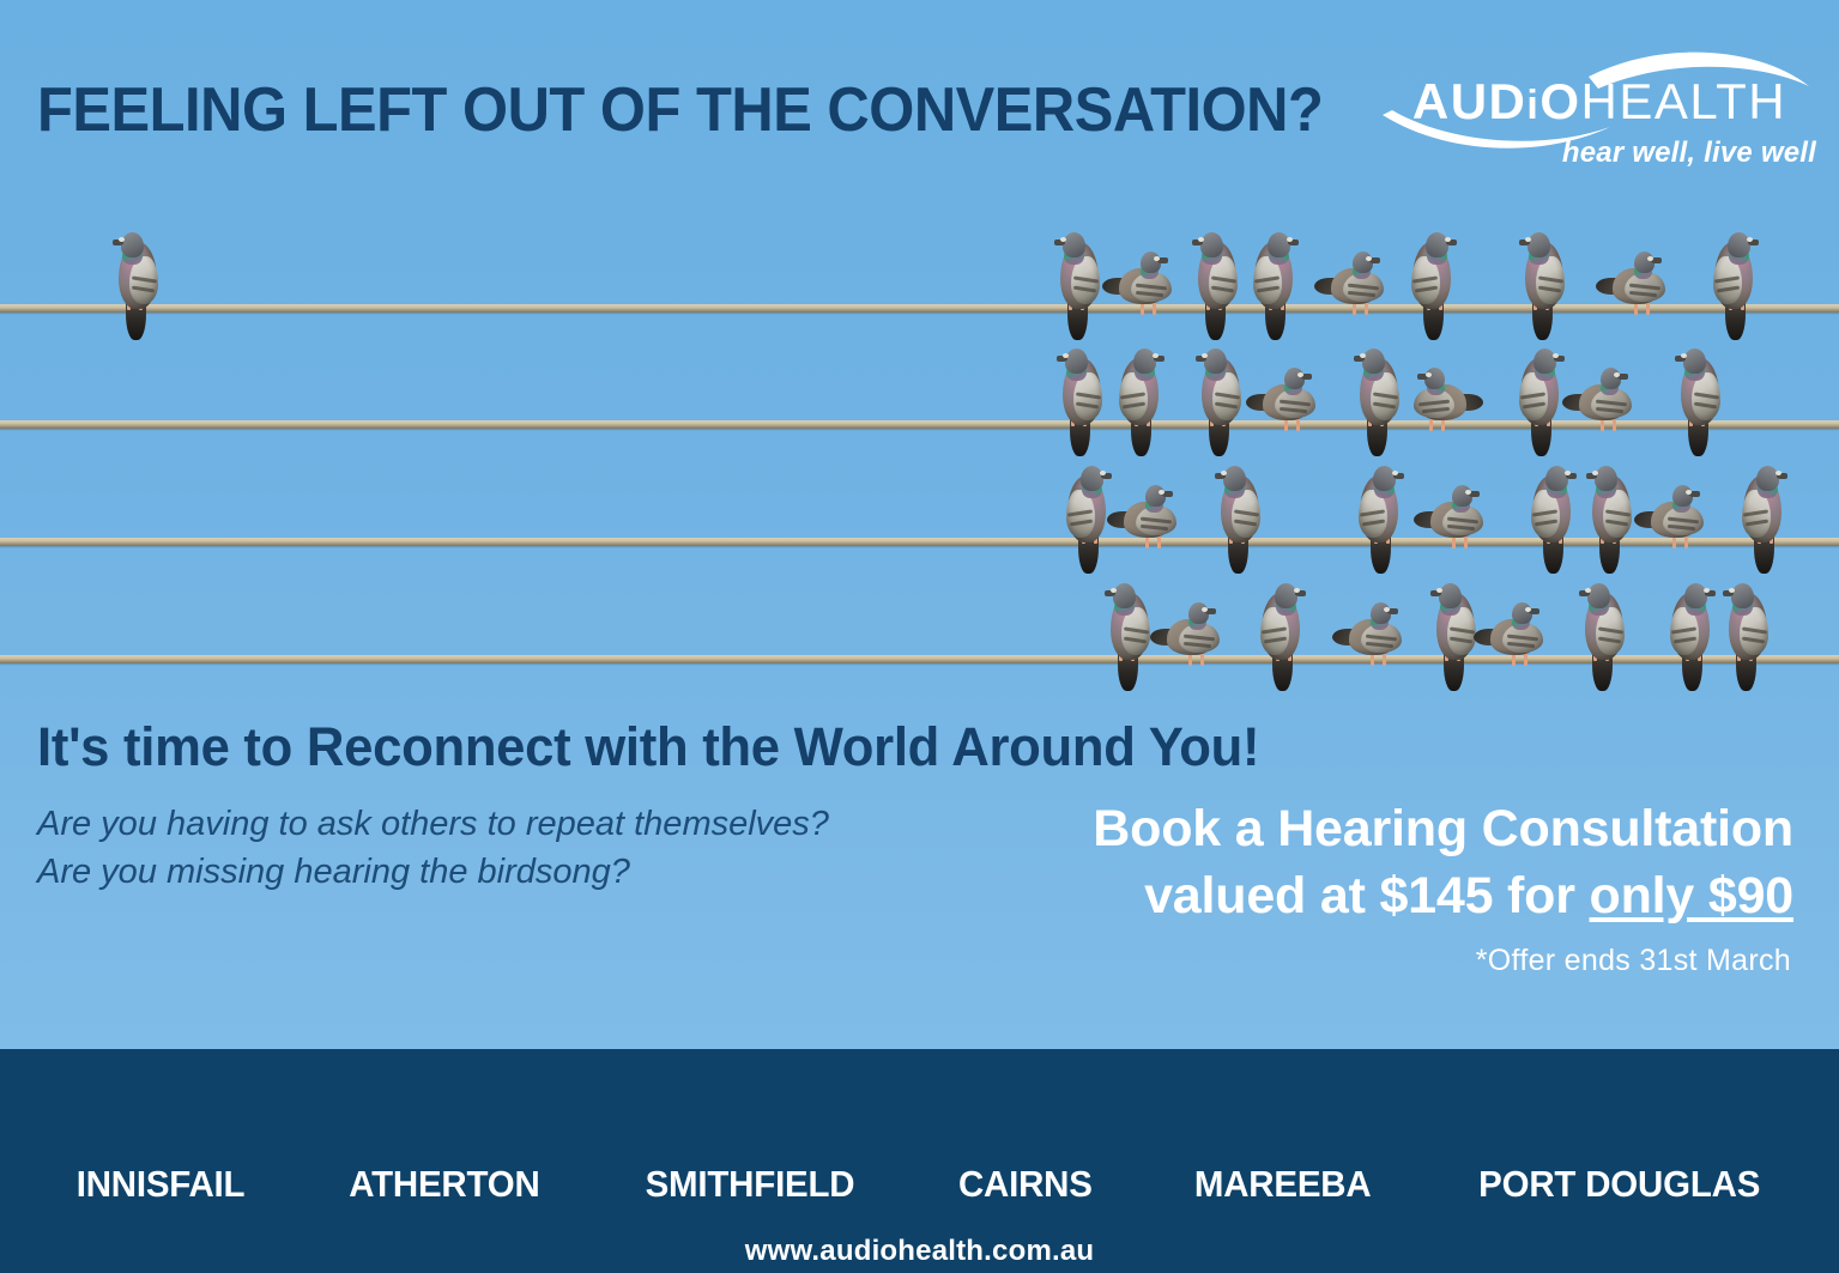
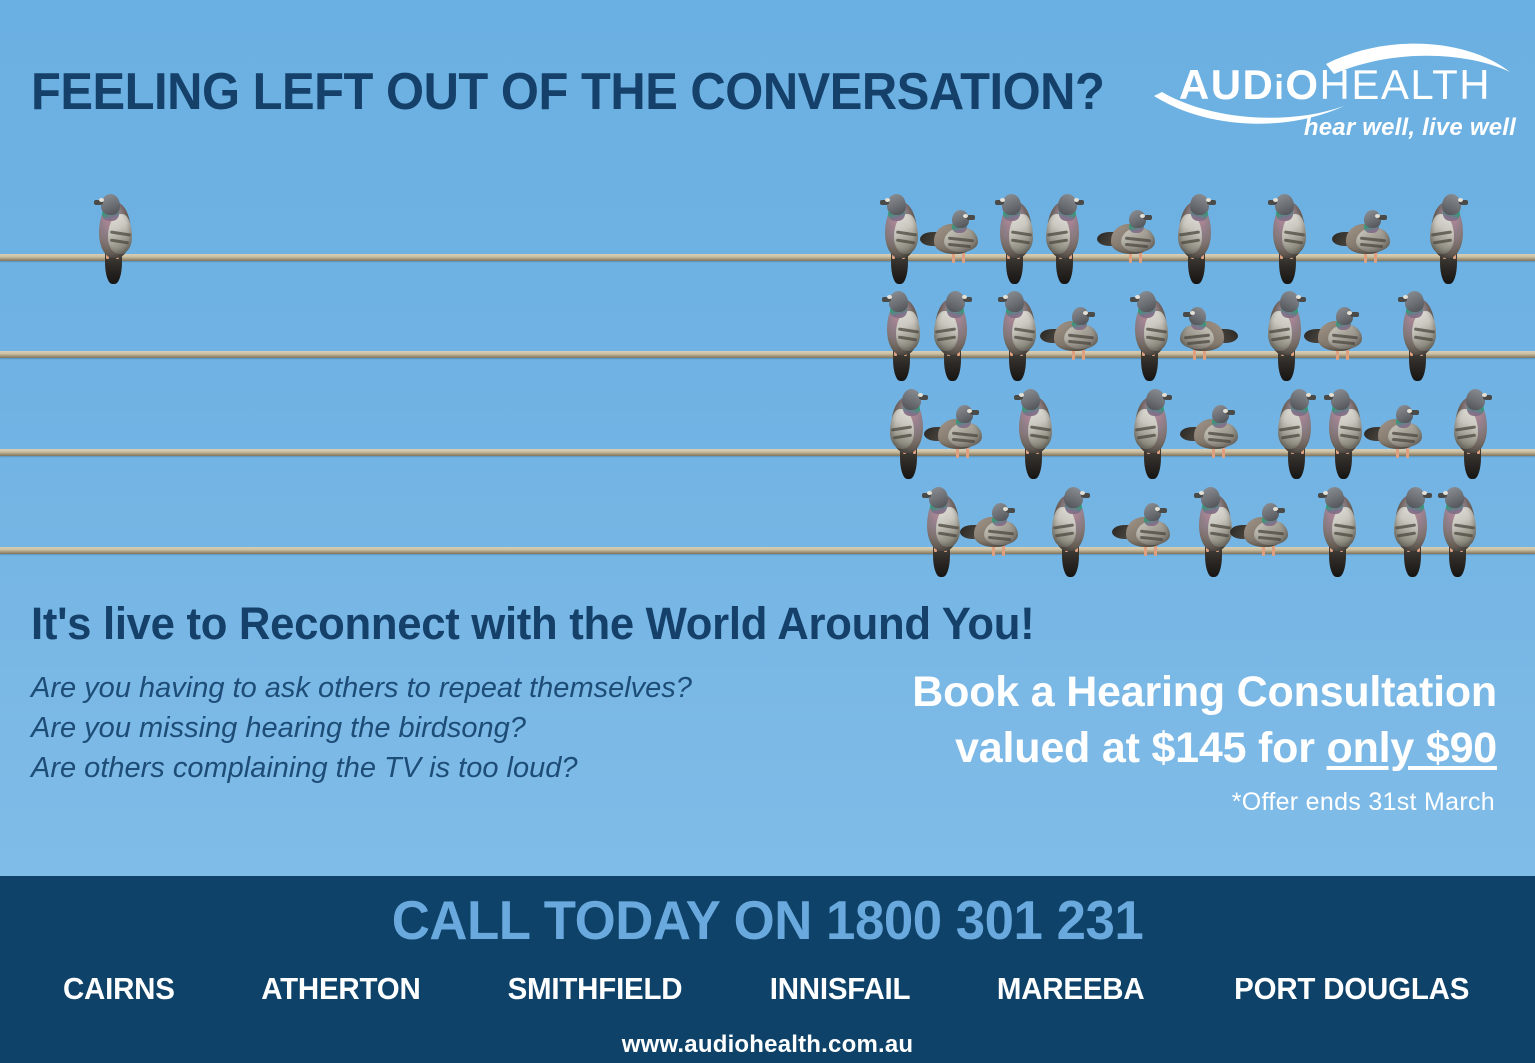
  FEELING LEFT OUT OF THE CONVERSATION?
  AUDiOHEALTH
  hear well, live well
- It's time to Reconnect with the World Around You!
+ It's live to Reconnect with the World Around You!
  Are you having to ask others to repeat themselves?
  Are you missing hearing the birdsong?
+ Are others complaining the TV is too loud?
  Book a Hearing Consultation
  valued at $145 for only $90
  *Offer ends 31st March
+ CALL TODAY ON 1800 301 231
- INNISFAIL
+ CAIRNS
  ATHERTON
  SMITHFIELD
- CAIRNS
+ INNISFAIL
  MAREEBA
  PORT DOUGLAS
  www.audiohealth.com.au
